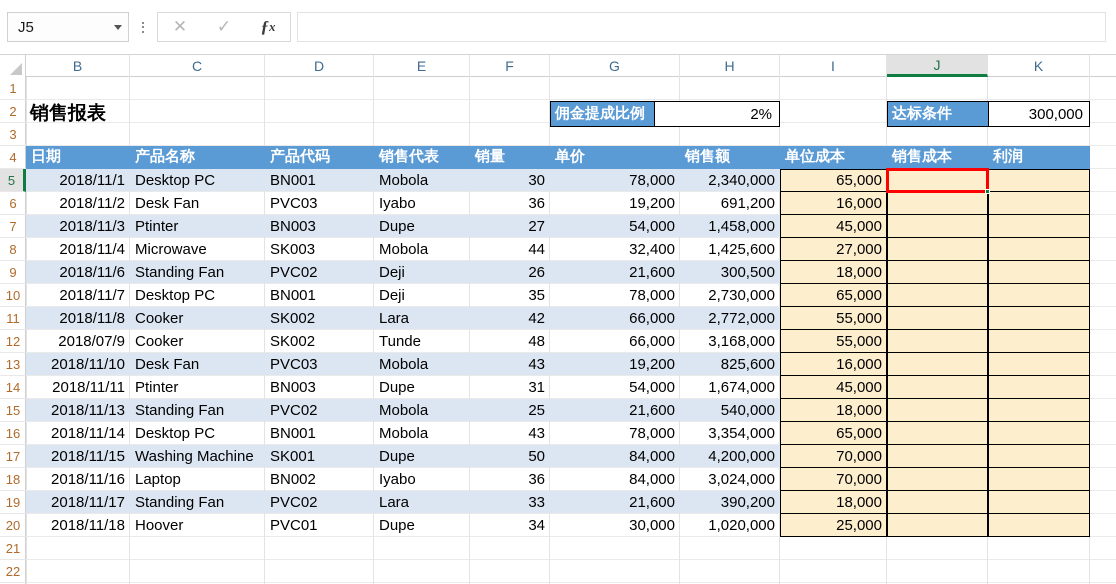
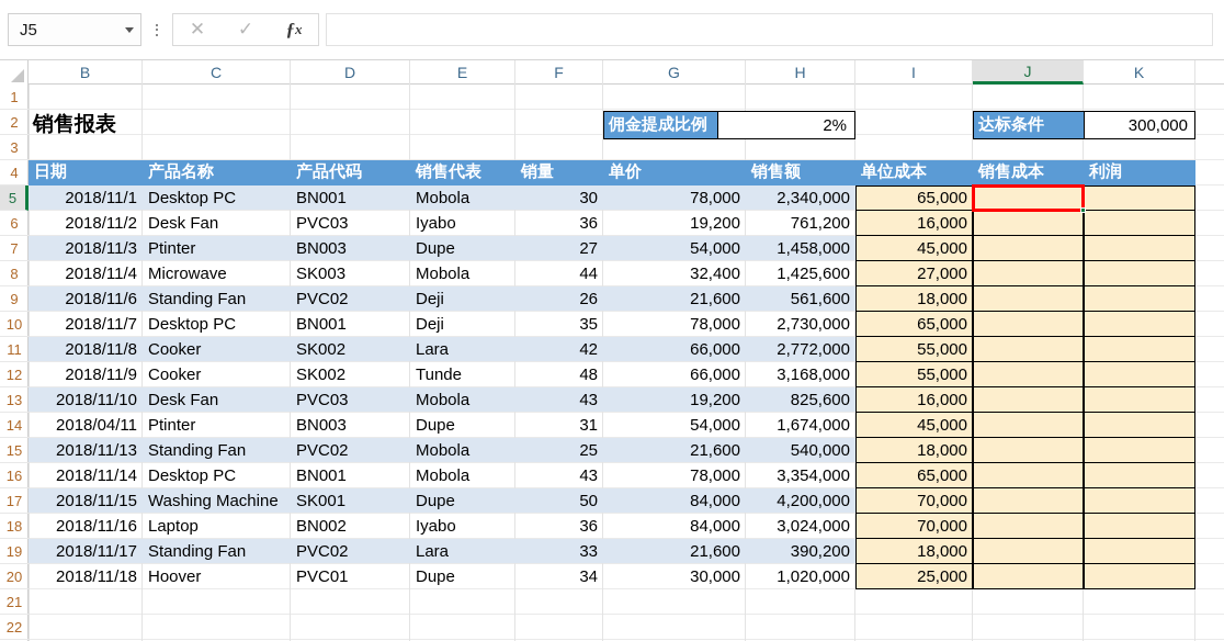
  J5
  ✕
  ✓
  ƒ
  x
  B
  C
  D
  E
  F
  G
  H
  I
  J
  K
  1
  2
  3
  4
  5
  6
  7
  8
  9
  10
  11
  12
  13
  14
  15
  16
  17
  18
  19
  20
  21
  22
  销售报表
  佣金提成比例
  2%
  达标条件
  300,000
  日期
  产品名称
  产品代码
  销售代表
  销量
  单价
  销售额
  单位成本
  销售成本
  利润
  2018/11/1
  Desktop PC
  BN001
  Mobola
  30
  78,000
  2,340,000
  65,000
  2018/11/2
  Desk Fan
  PVC03
  Iyabo
  36
  19,200
- 691,200
+ 761,200
  16,000
  2018/11/3
  Ptinter
  BN003
  Dupe
  27
  54,000
  1,458,000
  45,000
  2018/11/4
  Microwave
  SK003
  Mobola
  44
  32,400
  1,425,600
  27,000
  2018/11/6
  Standing Fan
  PVC02
  Deji
  26
  21,600
- 300,500
+ 561,600
  18,000
  2018/11/7
  Desktop PC
  BN001
  Deji
  35
  78,000
  2,730,000
  65,000
  2018/11/8
  Cooker
  SK002
  Lara
  42
  66,000
  2,772,000
  55,000
- 2018/07/9
+ 2018/11/9
  Cooker
  SK002
  Tunde
  48
  66,000
  3,168,000
  55,000
  2018/11/10
  Desk Fan
  PVC03
  Mobola
  43
  19,200
  825,600
  16,000
- 2018/11/11
+ 2018/04/11
  Ptinter
  BN003
  Dupe
  31
  54,000
  1,674,000
  45,000
  2018/11/13
  Standing Fan
  PVC02
  Mobola
  25
  21,600
  540,000
  18,000
  2018/11/14
  Desktop PC
  BN001
  Mobola
  43
  78,000
  3,354,000
  65,000
  2018/11/15
  Washing Machine
  SK001
  Dupe
  50
  84,000
  4,200,000
  70,000
  2018/11/16
  Laptop
  BN002
  Iyabo
  36
  84,000
  3,024,000
  70,000
  2018/11/17
  Standing Fan
  PVC02
  Lara
  33
  21,600
  390,200
  18,000
  2018/11/18
  Hoover
  PVC01
  Dupe
  34
  30,000
  1,020,000
  25,000
